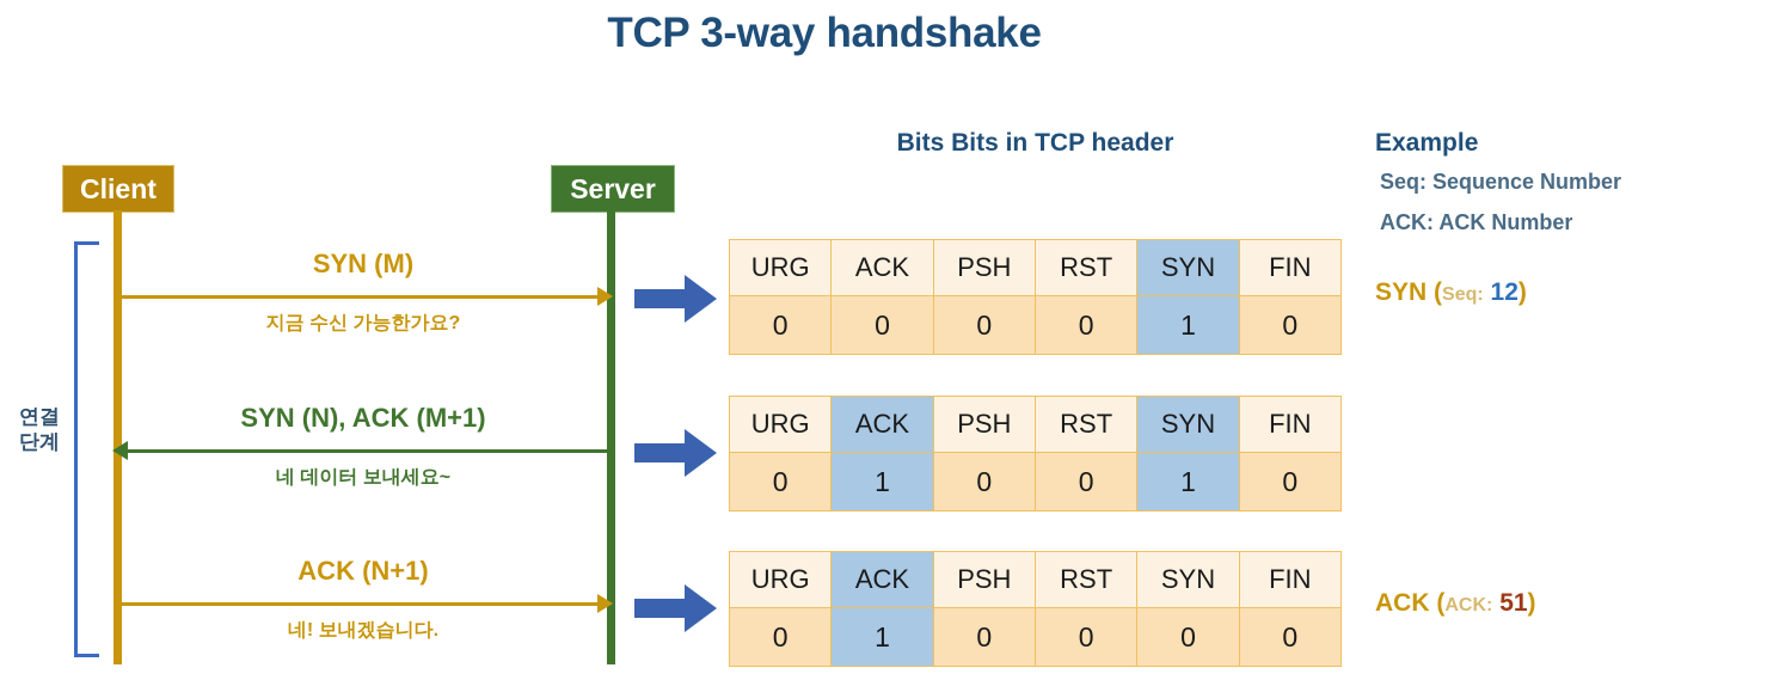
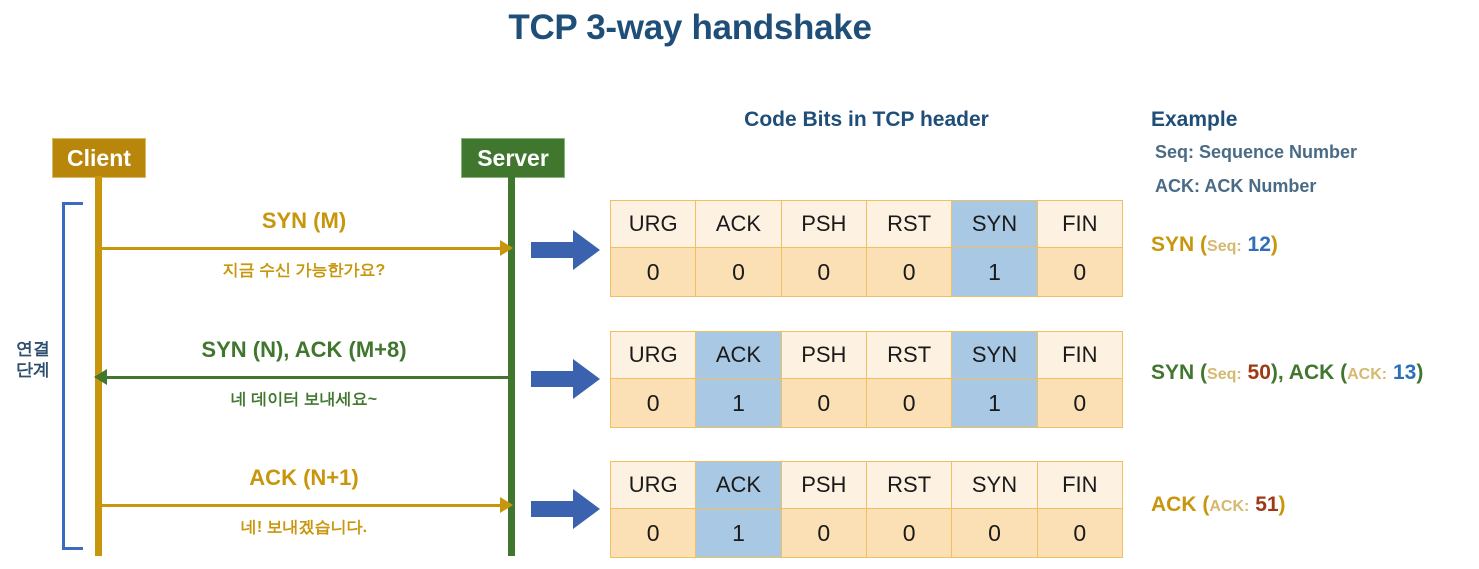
  TCP 3-way handshake
  Client
  Server
  연결
  단계
  SYN (M)
  지금 수신 가능한가요?
- SYN (N), ACK (M+1)
+ SYN (N), ACK (M+8)
  네 데이터 보내세요~
  ACK (N+1)
  네! 보내겠습니다.
- Bits Bits in TCP header
+ Code Bits in TCP header
  URG	ACK	PSH	RST	SYN	FIN
  0	0	0	0	1	0
  URG	ACK	PSH	RST	SYN	FIN
  0	1	0	0	1	0
  URG	ACK	PSH	RST	SYN	FIN
  0	1	0	0	0	0
  Example
  Seq: Sequence Number
  ACK: ACK Number
  SYN (Seq: 12)
+ SYN (Seq: 50), ACK (ACK: 13)
  ACK (ACK: 51)
